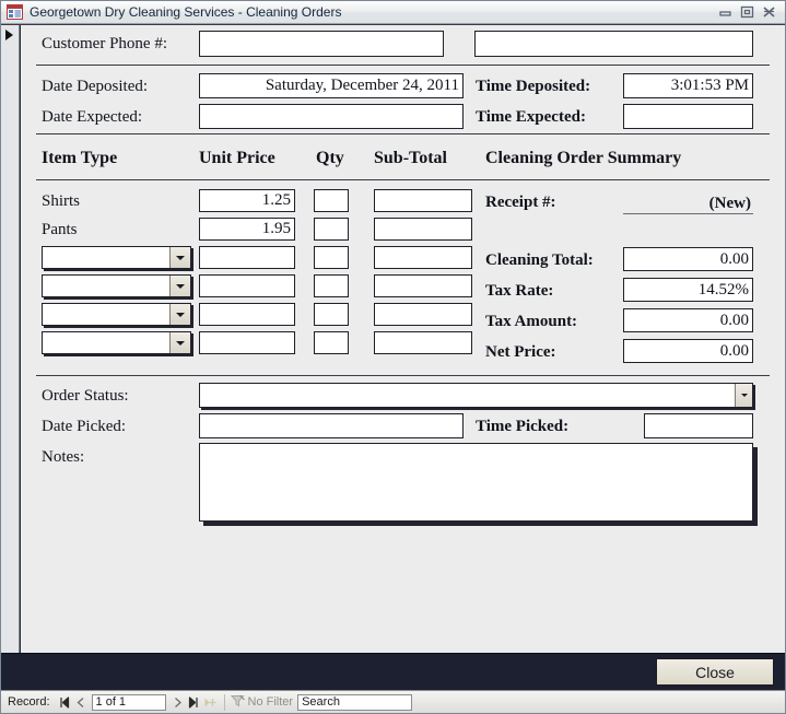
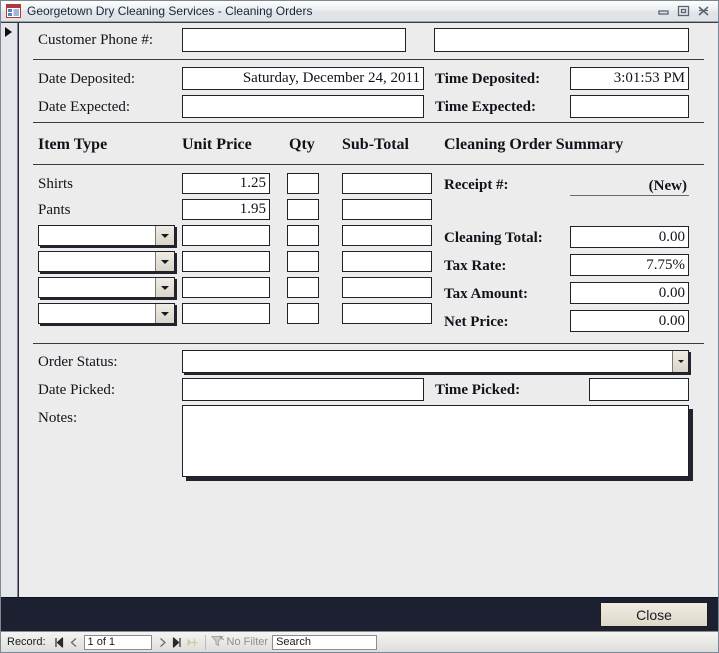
  Georgetown Dry Cleaning Services - Cleaning Orders
  Customer Phone #:
  Date Deposited:
  Saturday, December 24, 2011
  Time Deposited:
  3:01:53 PM
  Date Expected:
  Time Expected:
  Item Type
  Unit Price
  Qty
  Sub-Total
  Cleaning Order Summary
  Shirts
  1.25
  Pants
  1.95
  Receipt #:
  (New)
  Cleaning Total:
  0.00
  Tax Rate:
- 14.52%
+ 7.75%
  Tax Amount:
  0.00
  Net Price:
  0.00
  Order Status:
  Date Picked:
  Time Picked:
  Notes:
  Close
  Record:
  1 of 1
  No Filter
  Search
